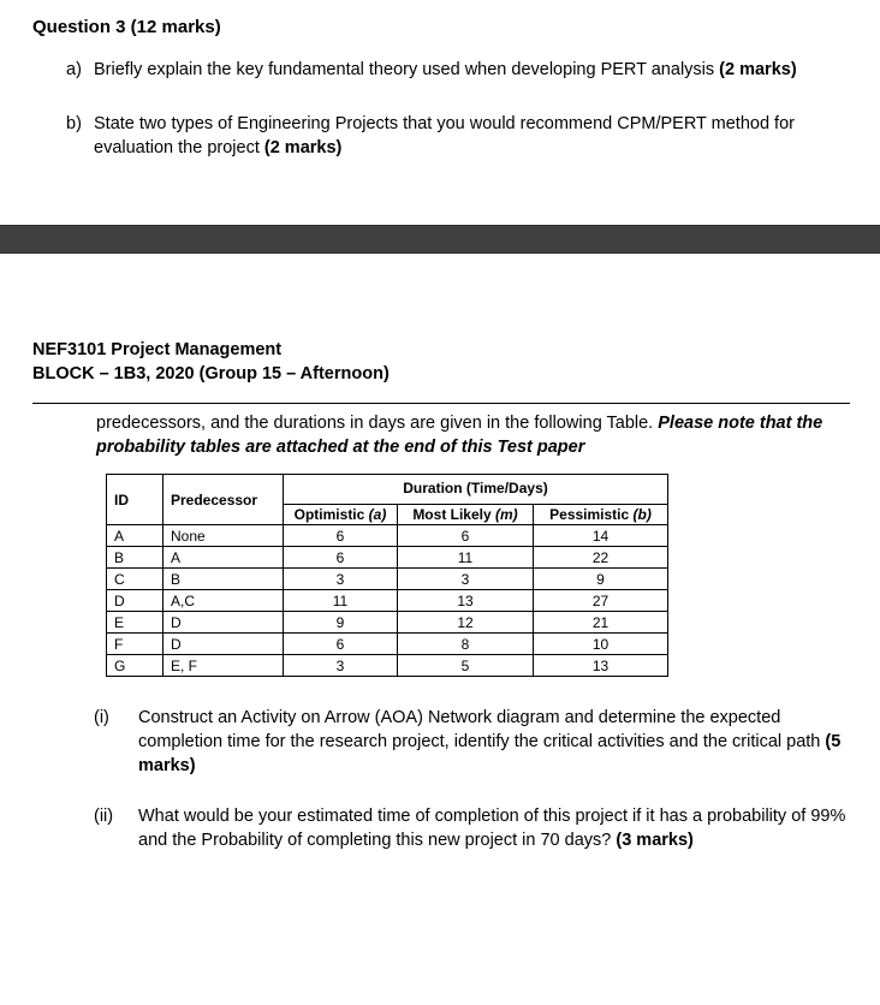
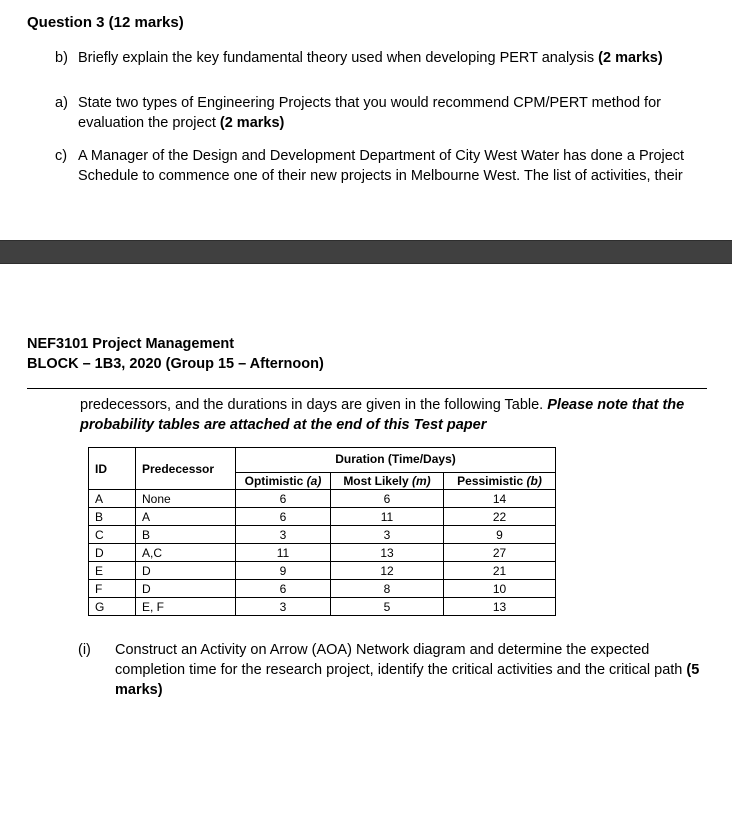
  Question 3 (12 marks)
- a)
+ b)
  Briefly explain the key fundamental theory used when developing PERT analysis (2 marks)
- b)
+ a)
  State two types of Engineering Projects that you would recommend CPM/PERT method for evaluation the project (2 marks)
+ c)
+ A Manager of the Design and Development Department of City West Water has done a Project Schedule to commence one of their new projects in Melbourne West. The list of activities, their
  NEF3101 Project Management
  BLOCK – 1B3, 2020 (Group 15 – Afternoon)
  predecessors, and the durations in days are given in the following Table. Please note that the probability tables are attached at the end of this Test paper
  ID	Predecessor	Duration (Time/Days)
  Optimistic (a)	Most Likely (m)	Pessimistic (b)
  A	None	6	6	14
  B	A	6	11	22
  C	B	3	3	9
  D	A,C	11	13	27
  E	D	9	12	21
  F	D	6	8	10
  G	E, F	3	5	13
  (i)
  Construct an Activity on Arrow (AOA) Network diagram and determine the expected completion time for the research project, identify the critical activities and the critical path (5 marks)
- (ii)
- What would be your estimated time of completion of this project if it has a probability of 99% and the Probability of completing this new project in 70 days? (3 marks)
